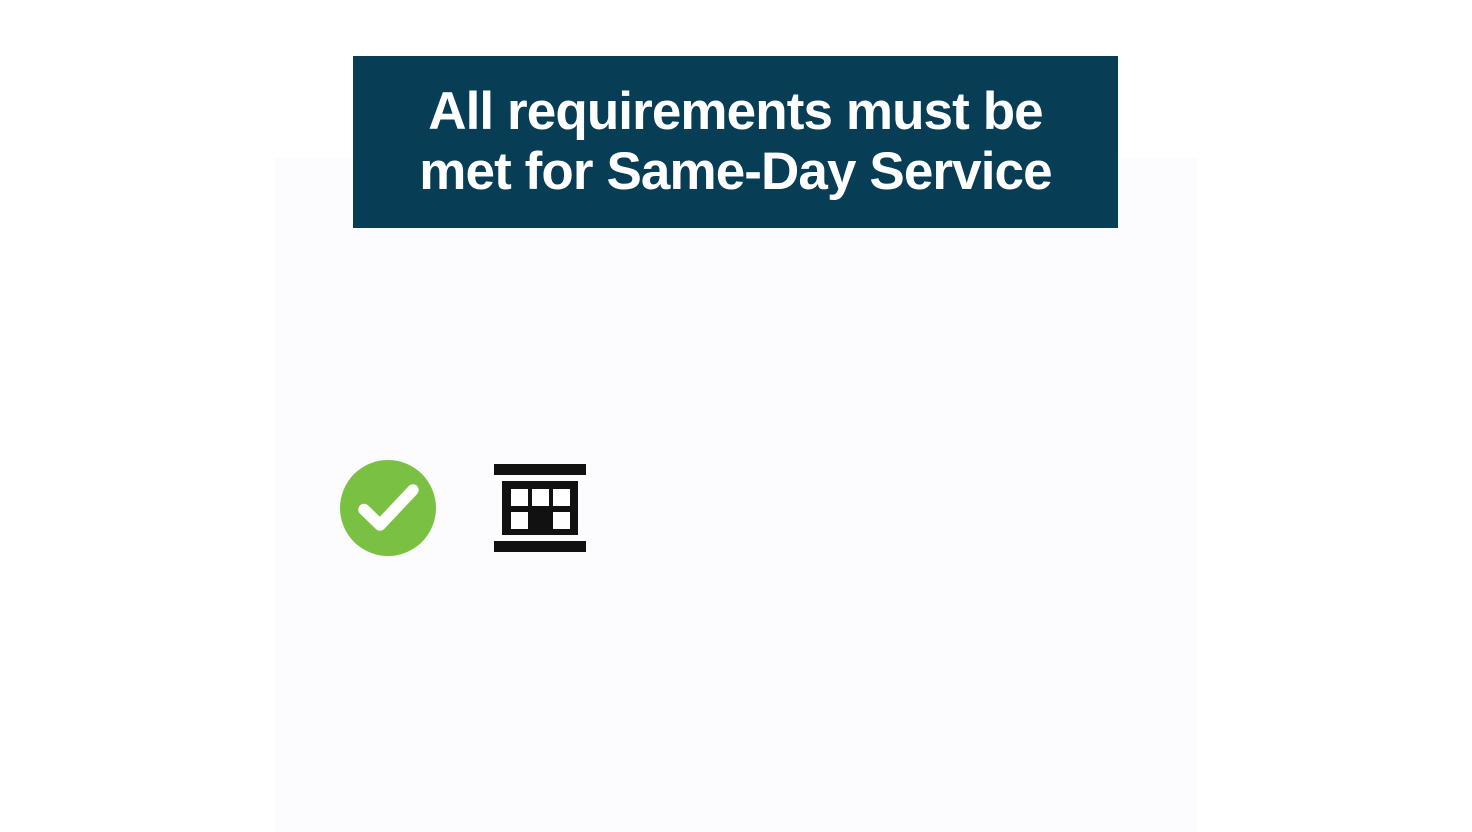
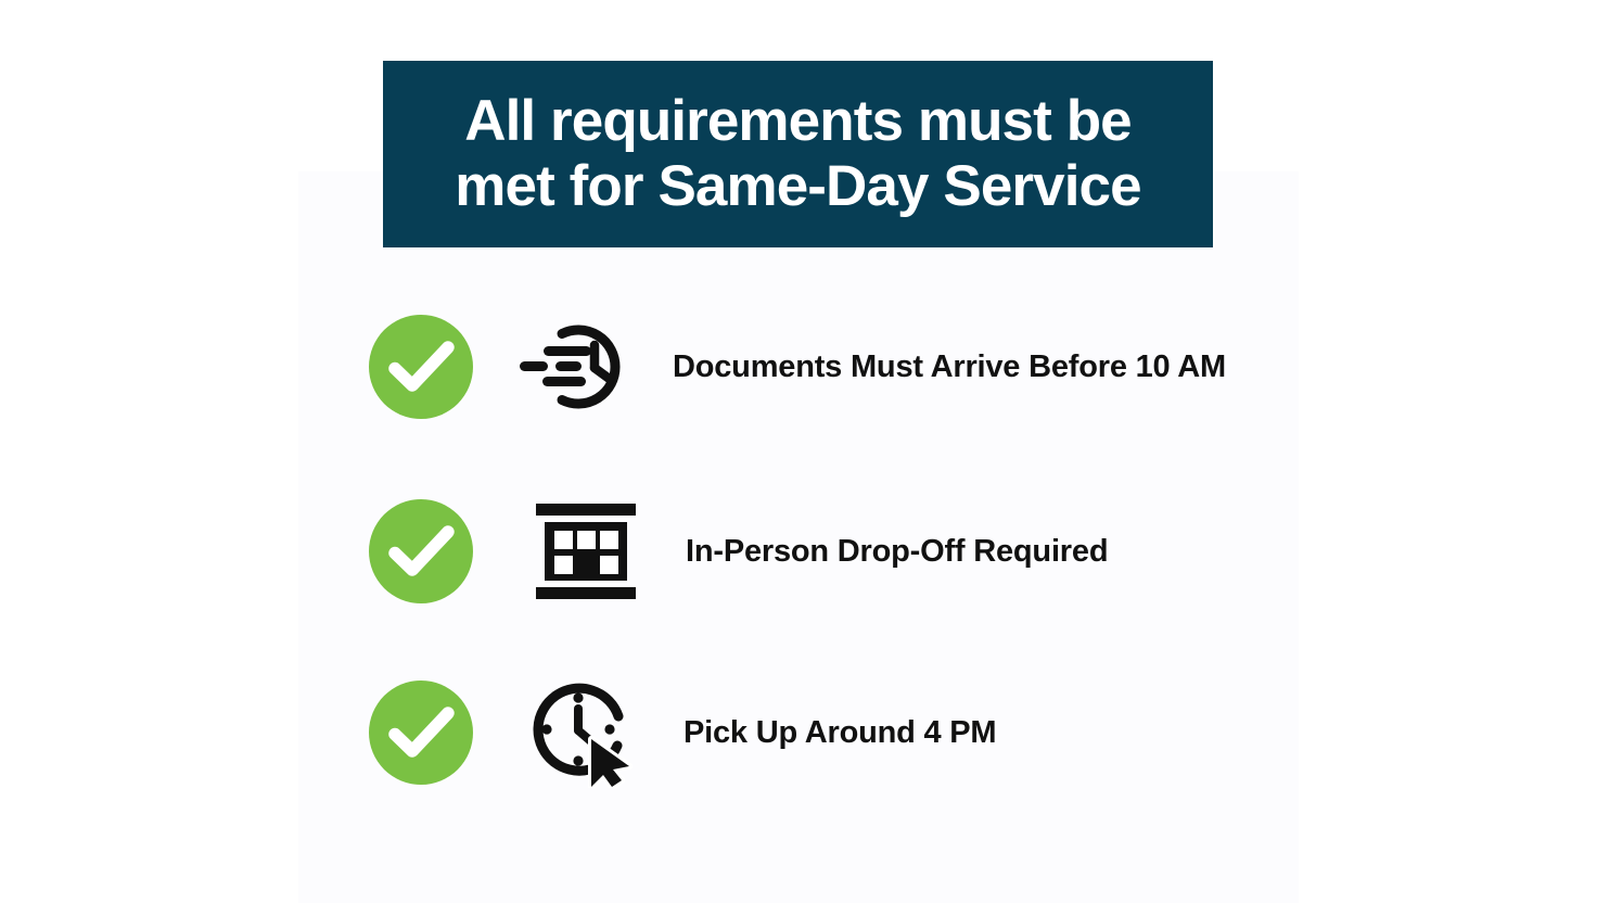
  All requirements must be
  met for Same-Day Service
+ Documents Must Arrive Before 10 AM
+ In-Person Drop-Off Required
+ Pick Up Around 4 PM
